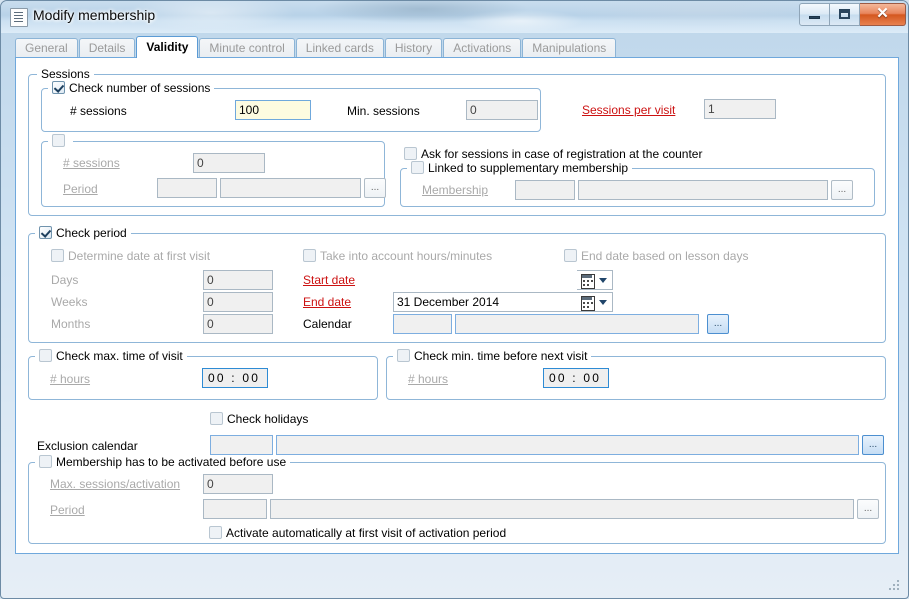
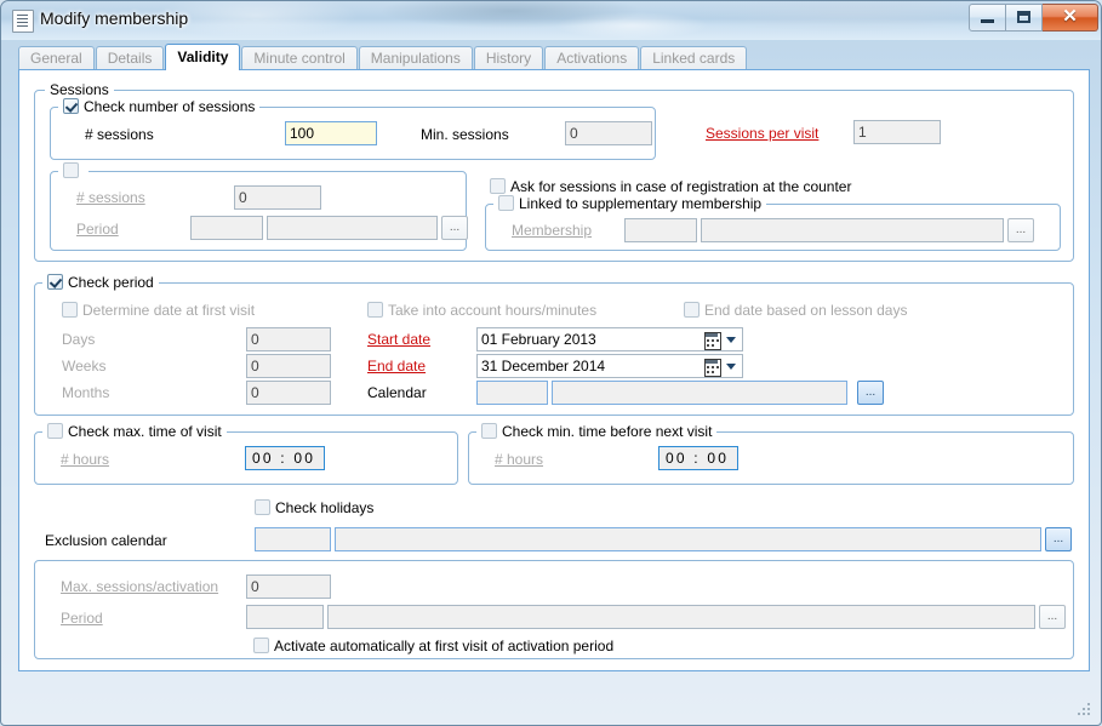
  Modify membership
  ✕
  General
  Details
  Validity
  Minute control
- Linked cards
+ Manipulations
  History
  Activations
- Manipulations
+ Linked cards
  Sessions
  Check number of sessions
  # sessions
  100
  Min. sessions
  0
  Sessions per visit
  1
  # sessions
  0
  Period
  ...
  Ask for sessions in case of registration at the counter
  Linked to supplementary membership
  Membership
  ...
  Check period
  Determine date at first visit
  Take into account hours/minutes
  End date based on lesson days
  Days
  0
  Weeks
  0
  Months
  0
  Start date
+ 01 February 2013
  End date
  31 December 2014
  Calendar
  ...
  Check max. time of visit
  # hours
  00 : 00
  Check min. time before next visit
  # hours
  00 : 00
  Check holidays
  Exclusion calendar
  ...
- Membership has to be activated before use
  Max. sessions/activation
  0
  Period
  ...
  Activate automatically at first visit of activation period
